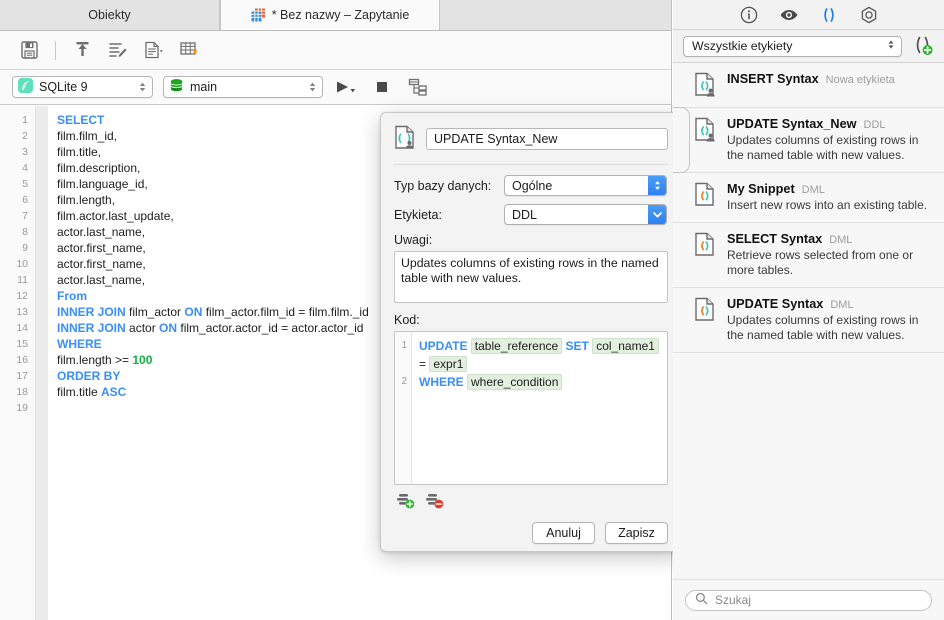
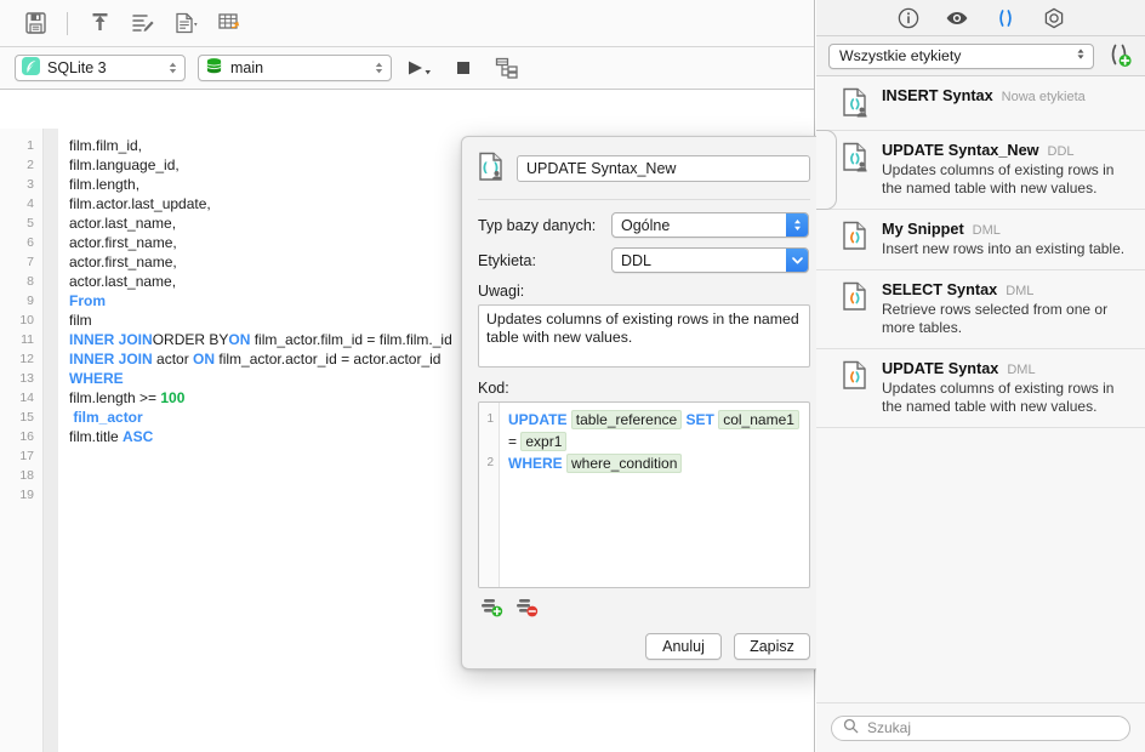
- Obiekty
- * Bez nazwy – Zapytanie
- SQLite 9
+ SQLite 3
  main
  1
  2
  3
  4
  5
  6
  7
  8
  9
  10
  11
  12
  13
  14
  15
  16
  17
  18
  19
- SELECT
  film.film_id,
- film.title,
- film.description,
  film.language_id,
  film.length,
  film.actor.last_update,
  actor.last_name,
  actor.first_name,
  actor.first_name,
  actor.last_name,
  From
+ film
- INNER JOIN film_actor ON film_actor.film_id = film.film._id
+ INNER JOINORDER BYON film_actor.film_id = film.film._id
  INNER JOIN actor ON film_actor.actor_id = actor.actor_id
  WHERE
  film.length >= 100
- ORDER BY
+ film_actor
  film.title ASC
  ( )
  UPDATE Syntax_New
  Typ bazy danych:
  Ogólne
  Etykieta:
  DDL
  Uwagi:
  Updates columns of existing rows in the named table with new values.
  Kod:
  1
  2
  UPDATE table_reference SET col_name1
  = expr1
  WHERE where_condition
  Anuluj
  Zapisz
  Wszystkie etykiety
  INSERT Syntax
  Nowa etykieta
  UPDATE Syntax_New
  DDL
  Updates columns of existing rows in the named table with new values.
  My Snippet
  DML
  Insert new rows into an existing table.
  SELECT Syntax
  DML
  Retrieve rows selected from one or more tables.
  UPDATE Syntax
  DML
  Updates columns of existing rows in the named table with new values.
  Szukaj
